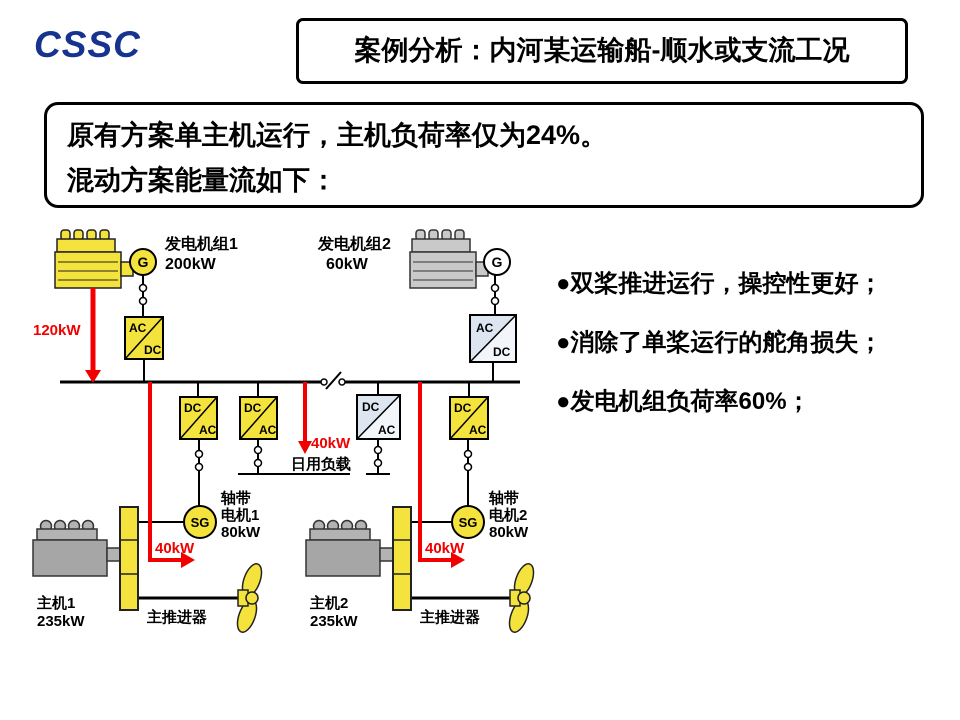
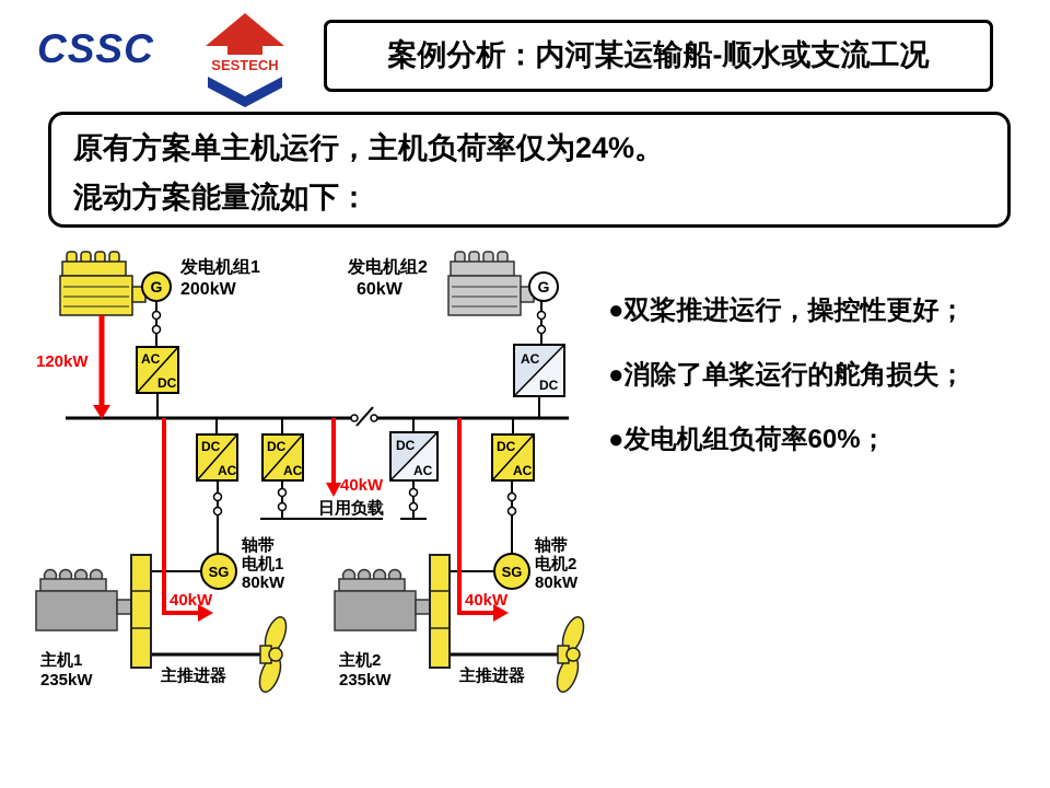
  CSSC
+ SESTECH
  案例分析：内河某运输船-顺水或支流工况
  原有方案单主机运行，主机负荷率仅为24%。
  混动方案能量流如下：
  AC
  DC
  AC
  DC
  DC
  AC
  DC
  AC
  DC
  AC
  DC
  AC
  G
  G
  SG
  SG
  发电机组1
  200kW
  发电机组2
  60kW
  日用负载
  轴带
  电机1
  80kW
  轴带
  电机2
  80kW
  主机1
  235kW
  主机2
  235kW
  主推进器
  主推进器
  120kW
  40kW
  40kW
  40kW
  ●双桨推进运行，操控性更好；
  ●消除了单桨运行的舵角损失；
  ●发电机组负荷率60%；
